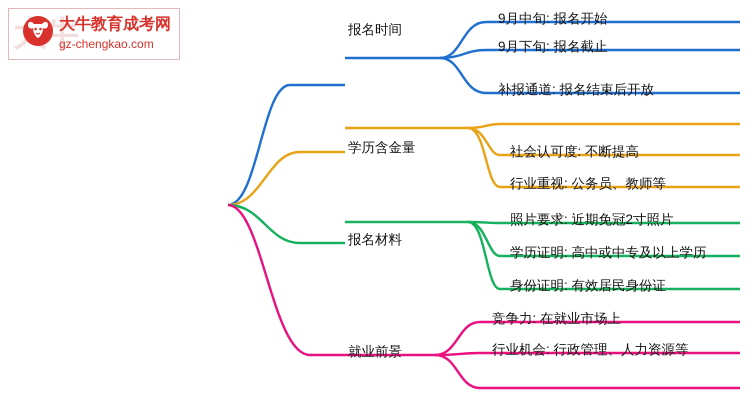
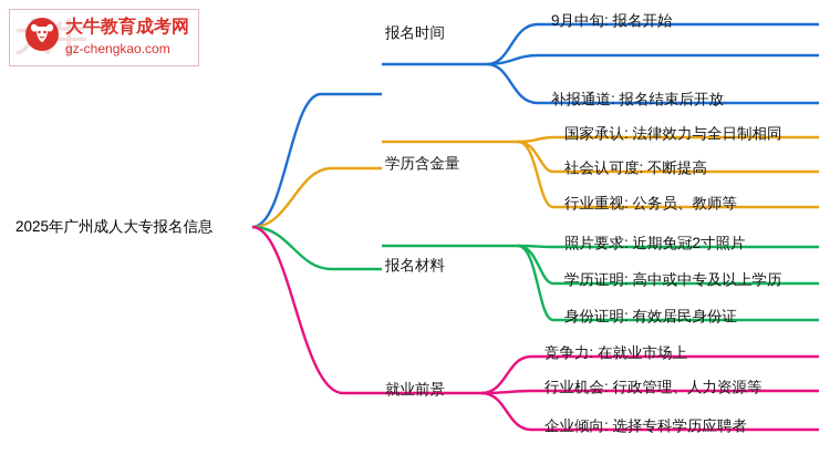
  大牛教育成考网
  gz-chengkao.com
+ 2025年广州成人大专报名信息
  报名时间
  学历含金量
  报名材料
  就业前景
  9月中旬: 报名开始
- 9月下旬: 报名截止
  补报通道: 报名结束后开放
+ 国家承认: 法律效力与全日制相同
  社会认可度: 不断提高
  行业重视: 公务员、教师等
  照片要求: 近期免冠2寸照片
  学历证明: 高中或中专及以上学历
  身份证明: 有效居民身份证
  竞争力: 在就业市场上
  行业机会: 行政管理、人力资源等
+ 企业倾向: 选择专科学历应聘者
